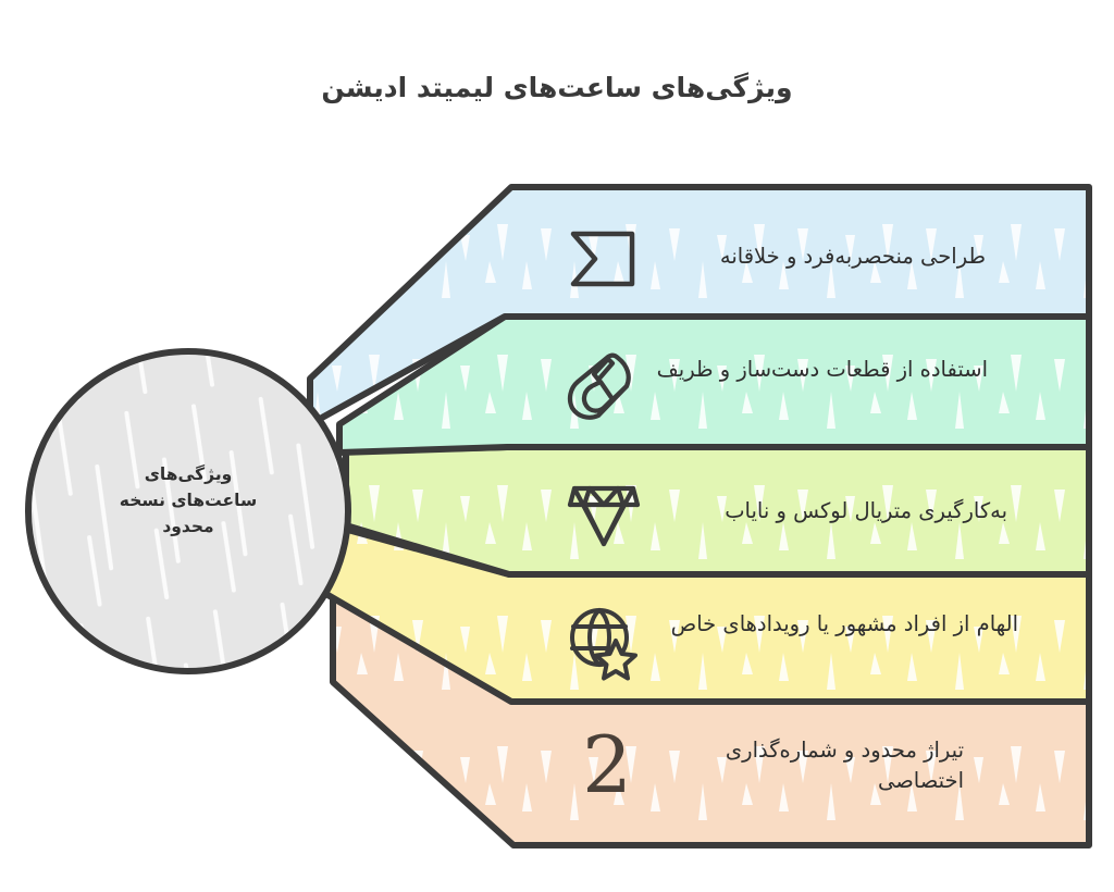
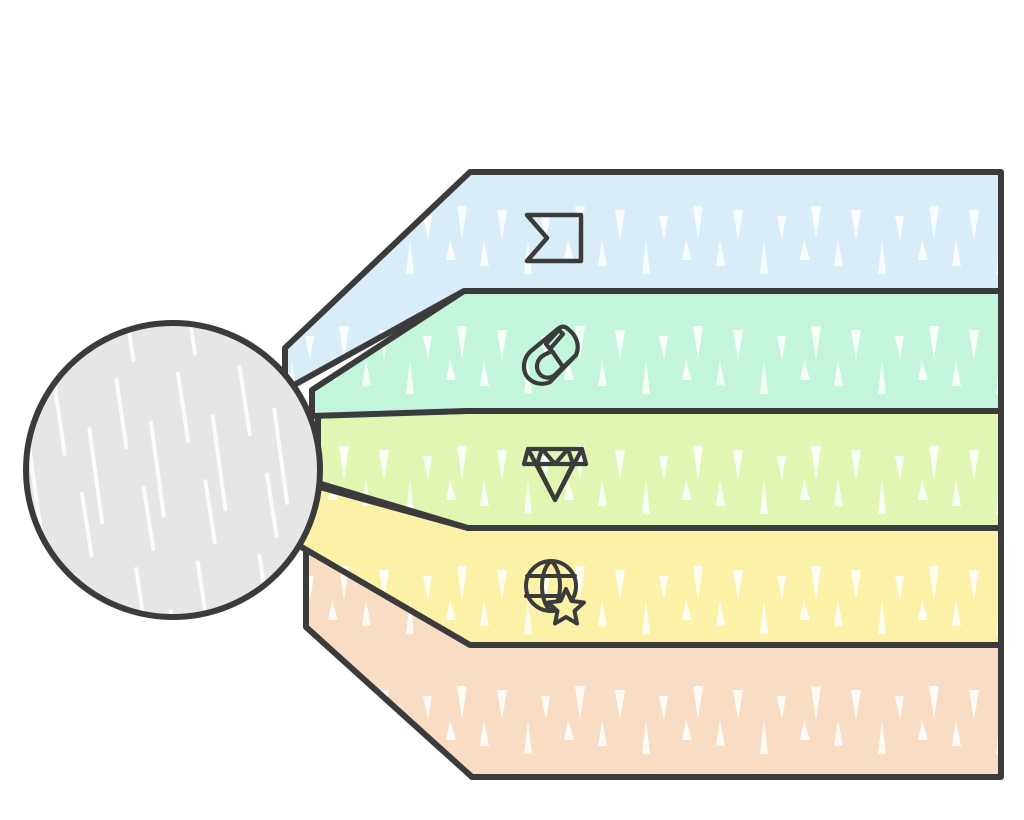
- ویژگی‌های ساعت‌های لیمیتد ادیشن
- ویژگی‌های
- ساعت‌های نسخه
- محدود
- طراحی منحصربه‌فرد و خلاقانه
- استفاده از قطعات دست‌ساز و ظریف
- به‌کارگیری متریال لوکس و نایاب
- الهام از افراد مشهور یا رویدادهای خاص
- 2
- تیراژ محدود و شماره‌گذاری اختصاصی
